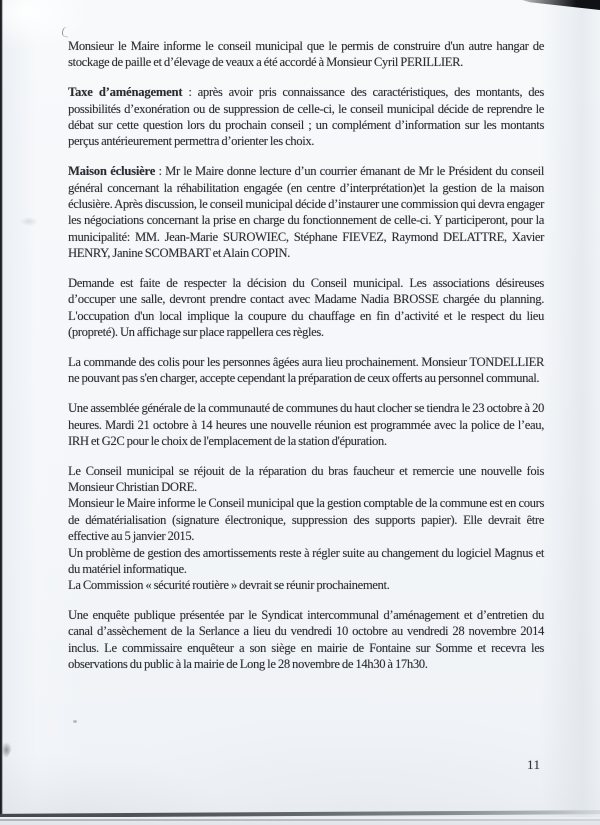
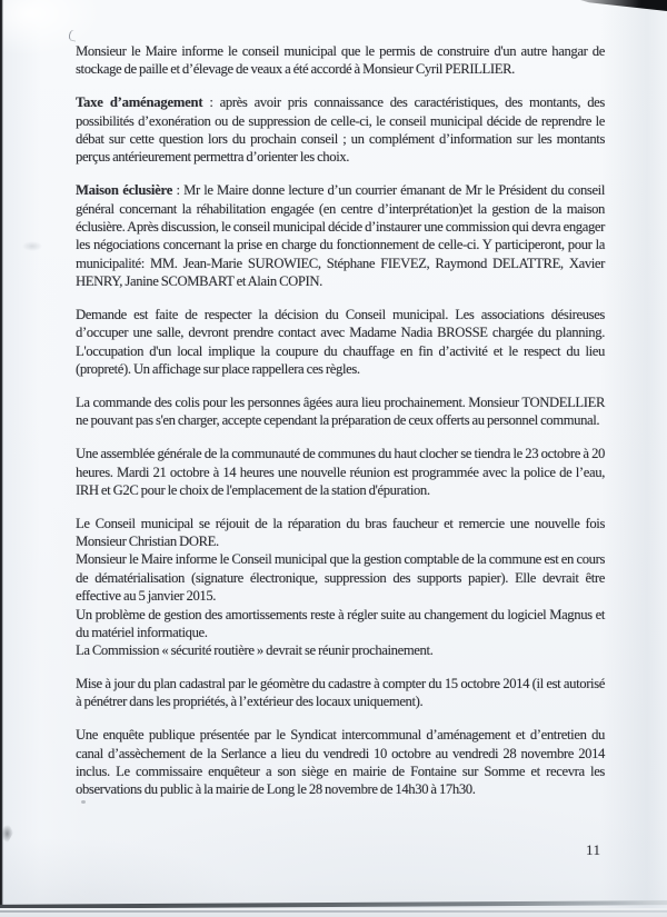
  Monsieur le Maire informe le conseil municipal que le permis de construire d'un autre hangar de stockage de paille et d’élevage de veaux a été accordé à Monsieur Cyril PERILLIER.
  Taxe d’aménagement : après avoir pris connaissance des caractéristiques, des montants, des possibilités d’exonération ou de suppression de celle-ci, le conseil municipal décide de reprendre le débat sur cette question lors du prochain conseil ; un complément d’information sur les montants perçus antérieurement permettra d’orienter les choix.
  Maison éclusière : Mr le Maire donne lecture d’un courrier émanant de Mr le Président du conseil général concernant la réhabilitation engagée (en centre d’interprétation)et la gestion de la maison éclusière. Après discussion, le conseil municipal décide d’instaurer une commission qui devra engager les négociations concernant la prise en charge du fonctionnement de celle-ci. Y participeront, pour la municipalité: MM. Jean-Marie SUROWIEC, Stéphane FIEVEZ, Raymond DELATTRE, Xavier HENRY, Janine SCOMBART et Alain COPIN.
  Demande est faite de respecter la décision du Conseil municipal. Les associations désireuses d’occuper une salle, devront prendre contact avec Madame Nadia BROSSE chargée du planning. L'occupation d'un local implique la coupure du chauffage en fin d’activité et le respect du lieu (propreté). Un affichage sur place rappellera ces règles.
  La commande des colis pour les personnes âgées aura lieu prochainement. Monsieur TONDELLIER ne pouvant pas s'en charger, accepte cependant la préparation de ceux offerts au personnel communal.
  Une assemblée générale de la communauté de communes du haut clocher se tiendra le 23 octobre à 20 heures. Mardi 21 octobre à 14 heures une nouvelle réunion est programmée avec la police de l’eau, IRH et G2C pour le choix de l'emplacement de la station d'épuration.
  Le Conseil municipal se réjouit de la réparation du bras faucheur et remercie une nouvelle fois Monsieur Christian DORE.
  Monsieur le Maire informe le Conseil municipal que la gestion comptable de la commune est en cours de dématérialisation (signature électronique, suppression des supports papier). Elle devrait être effective au 5 janvier 2015.
  Un problème de gestion des amortissements reste à régler suite au changement du logiciel Magnus et du matériel informatique.
  La Commission « sécurité routière » devrait se réunir prochainement.
+ Mise à jour du plan cadastral par le géomètre du cadastre à compter du 15 octobre 2014 (il est autorisé à pénétrer dans les propriétés, à l’extérieur des locaux uniquement).
  Une enquête publique présentée par le Syndicat intercommunal d’aménagement et d’entretien du canal d’assèchement de la Serlance a lieu du vendredi 10 octobre au vendredi 28 novembre 2014 inclus. Le commissaire enquêteur a son siège en mairie de Fontaine sur Somme et recevra les observations du public à la mairie de Long le 28 novembre de 14h30 à 17h30.
  11
